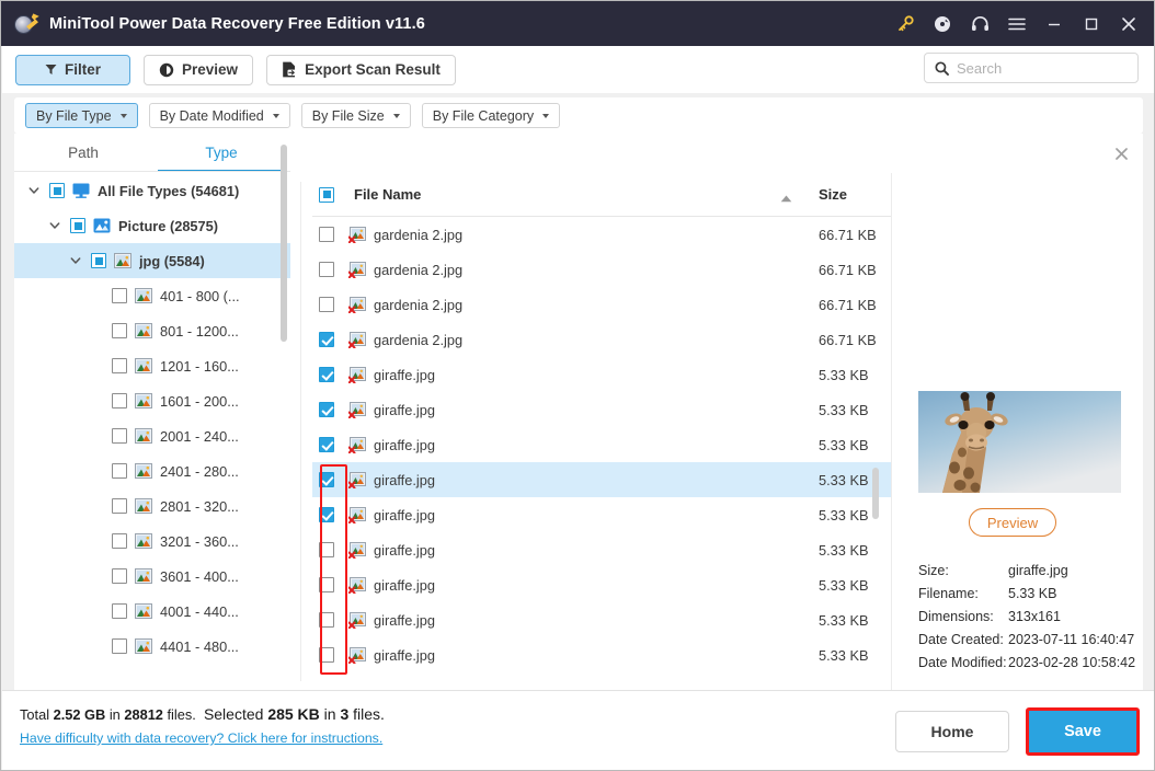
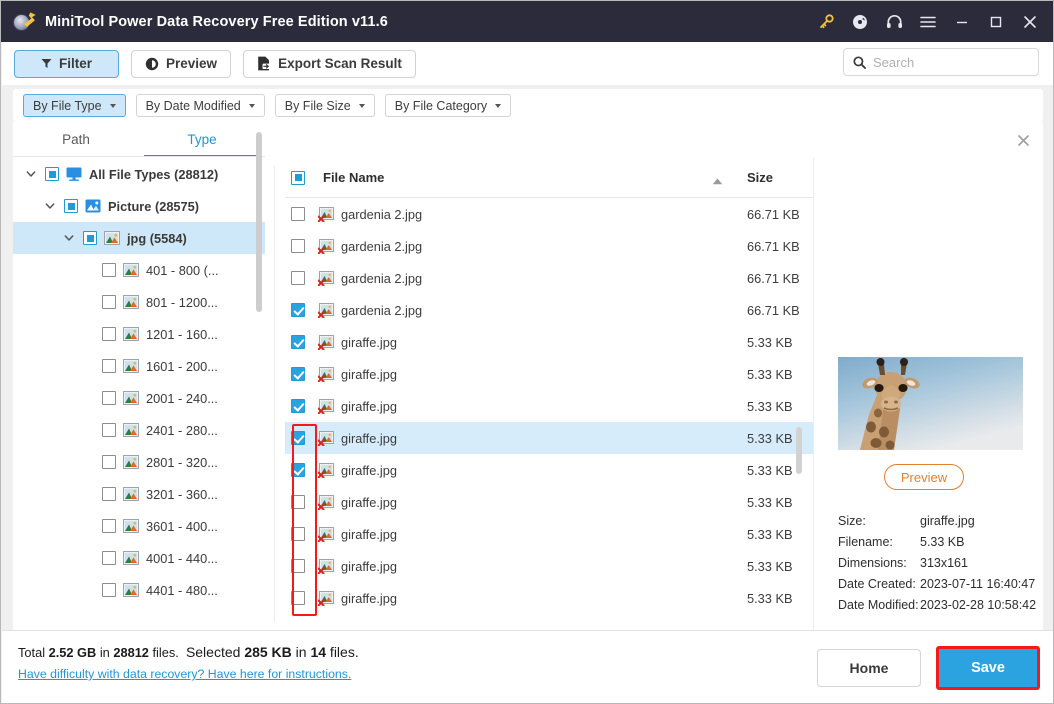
  MiniTool Power Data Recovery Free Edition v11.6
  Filter
  Preview
  Export Scan Result
  Search
  By File Type
  By Date Modified
  By File Size
  By File Category
  Path
  Type
- All File Types (54681)
+ All File Types (28812)
  Picture (28575)
  jpg (5584)
  401 - 800 (...
  801 - 1200...
  1201 - 160...
  1601 - 200...
  2001 - 240...
  2401 - 280...
  2801 - 320...
  3201 - 360...
  3601 - 400...
  4001 - 440...
  4401 - 480...
  File Name
  Size
  gardenia 2.jpg
  66.71 KB
  gardenia 2.jpg
  66.71 KB
  gardenia 2.jpg
  66.71 KB
  gardenia 2.jpg
  66.71 KB
  giraffe.jpg
  5.33 KB
  giraffe.jpg
  5.33 KB
  giraffe.jpg
  5.33 KB
  giraffe.jpg
  5.33 KB
  giraffe.jpg
  5.33 KB
  giraffe.jpg
  5.33 KB
  giraffe.jpg
  5.33 KB
  giraffe.jpg
  5.33 KB
  giraffe.jpg
  5.33 KB
  Preview
  Size:
  giraffe.jpg
  Filename:
  5.33 KB
  Dimensions:
  313x161
  Date Created:
  2023-07-11 16:40:47
  Date Modified:
  2023-02-28 10:58:42
- Total 2.52 GB in 28812 files. Selected 285 KB in 3 files.
+ Total 2.52 GB in 28812 files. Selected 285 KB in 14 files.
- Have difficulty with data recovery? Click here for instructions.
+ Have difficulty with data recovery? Have here for instructions.
  Home
  Save
